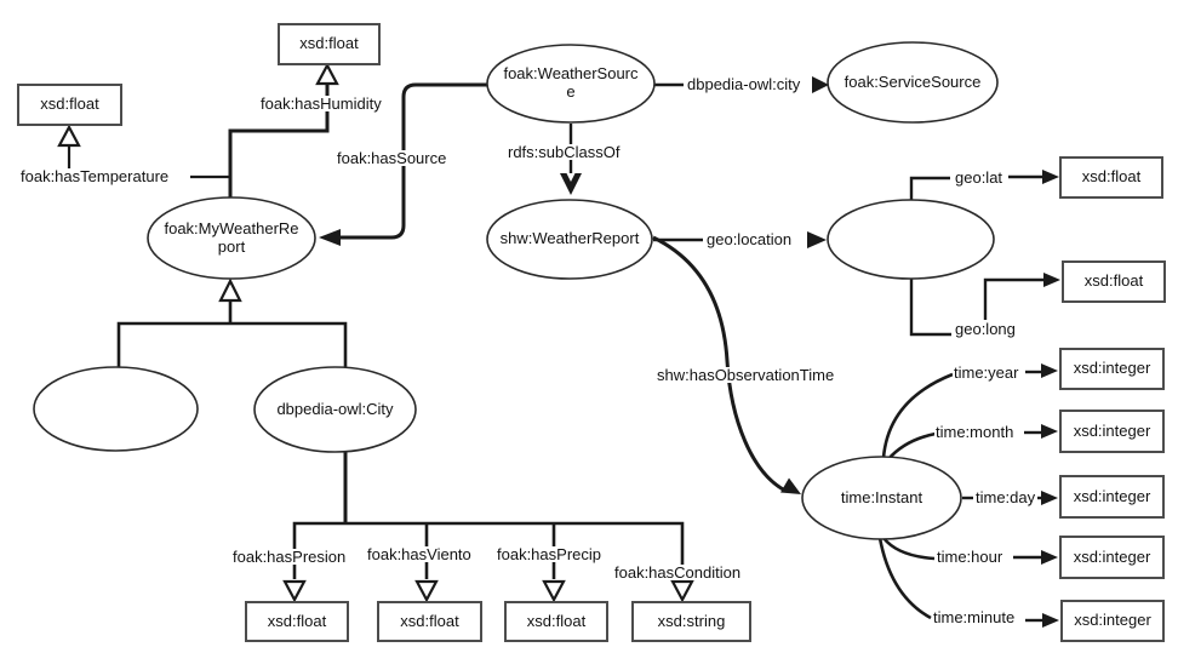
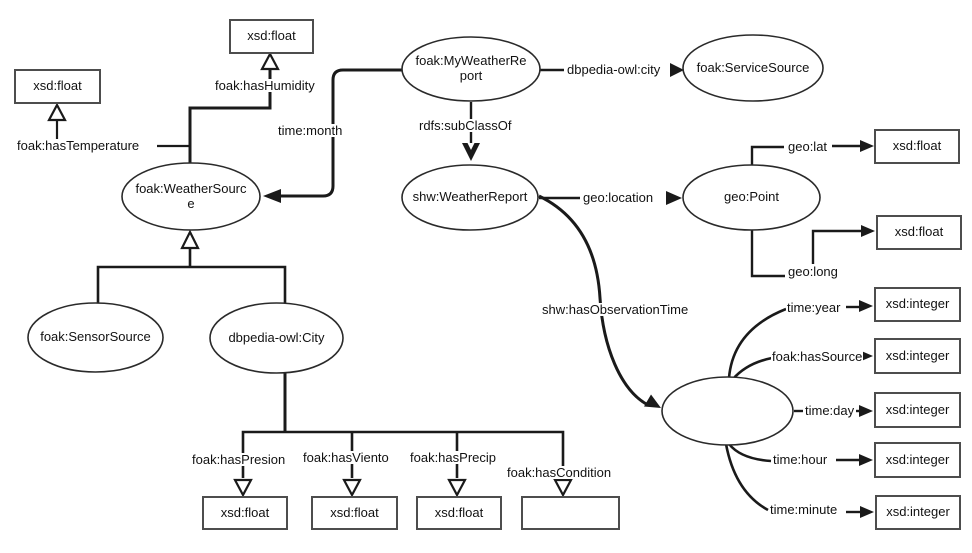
  xsd:float
  xsd:float
- foak:WeatherSource
+ foak:MyWeatherReport
  foak:ServiceSource
- foak:MyWeatherReport
+ foak:WeatherSource
  shw:WeatherReport
+ geo:Point
  xsd:float
  xsd:float
+ foak:SensorSource
  dbpedia-owl:City
- time:Instant
  xsd:integer
  xsd:integer
  xsd:integer
  xsd:integer
  xsd:integer
  xsd:float
  xsd:float
  xsd:float
- xsd:string
  foak:hasTemperature
  foak:hasHumidity
- foak:hasSource
+ time:month
  rdfs:subClassOf
  dbpedia-owl:city
  geo:location
  geo:lat
  geo:long
  shw:hasObservationTime
  time:year
- time:month
+ foak:hasSource
  time:day
  time:hour
  time:minute
  foak:hasPresion
  foak:hasViento
  foak:hasPrecip
  foak:hasCondition
